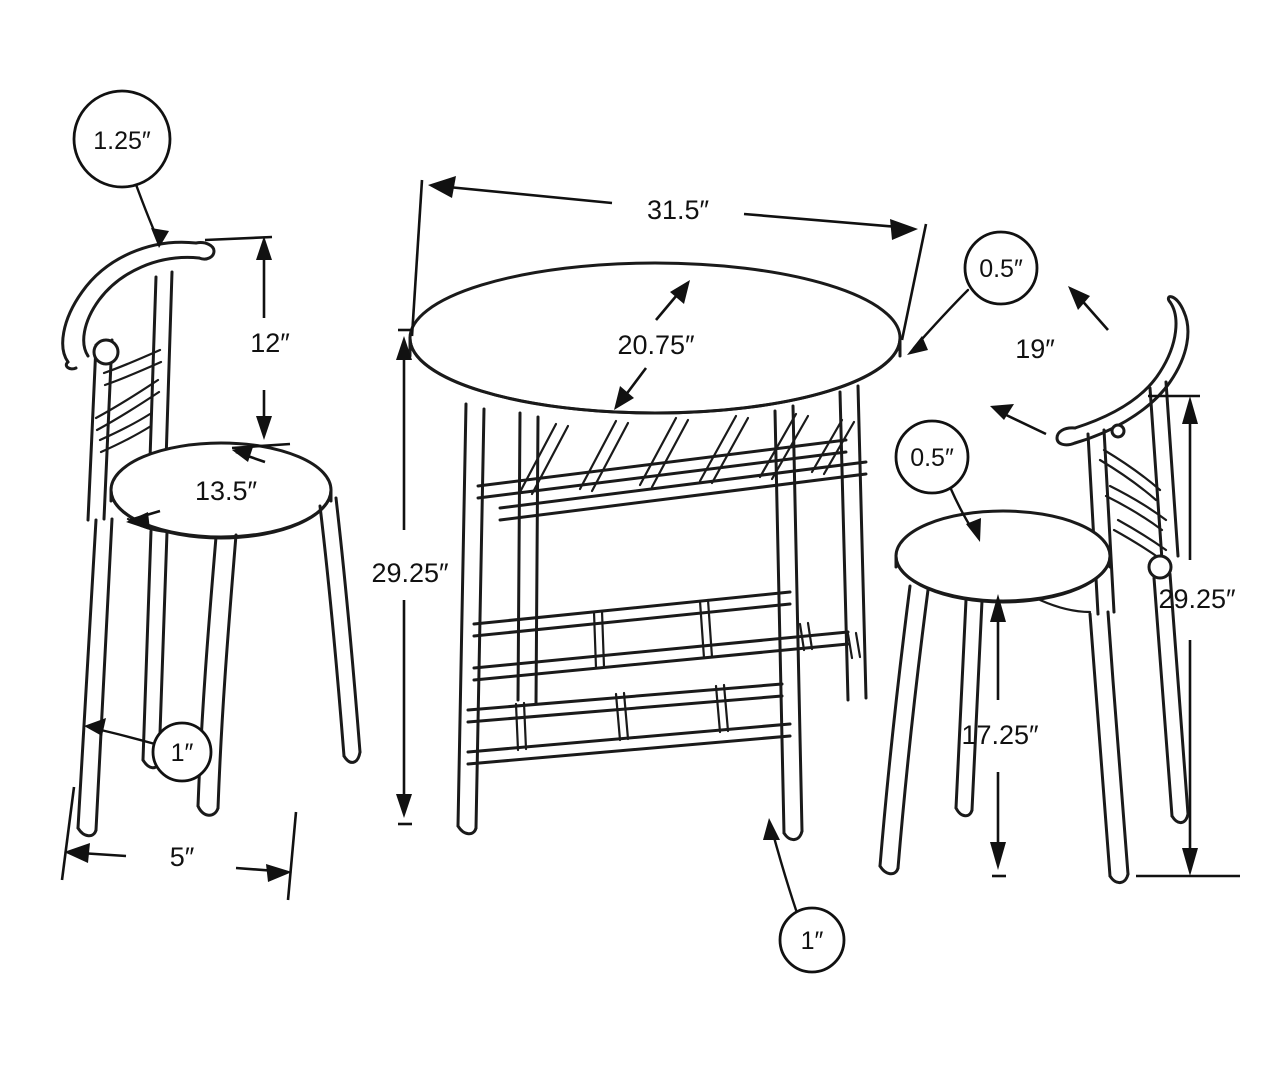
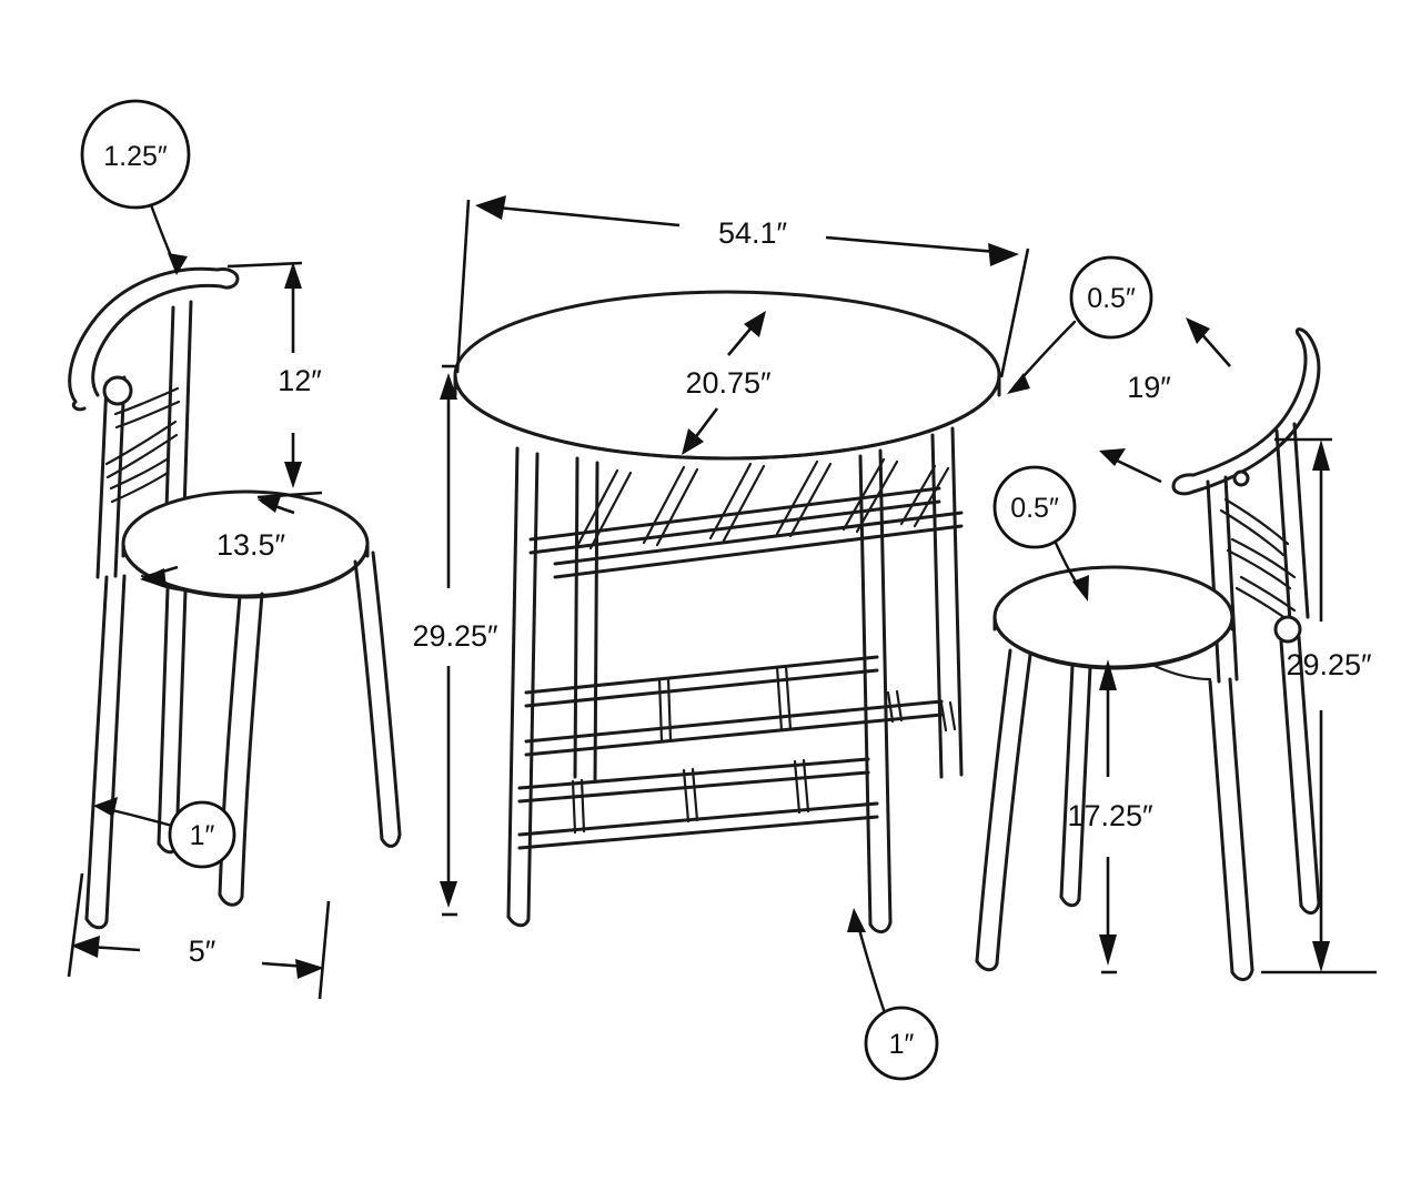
  1.25″
  12″
  13.5″
  1″
  5″
- 31.5″
+ 54.1″
  20.75″
  0.5″
  29.25″
  1″
  0.5″
  19″
  29.25″
  17.25″
